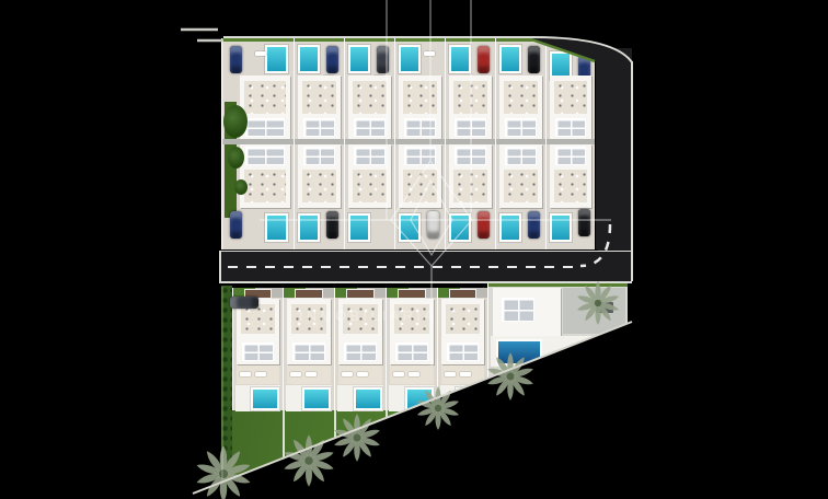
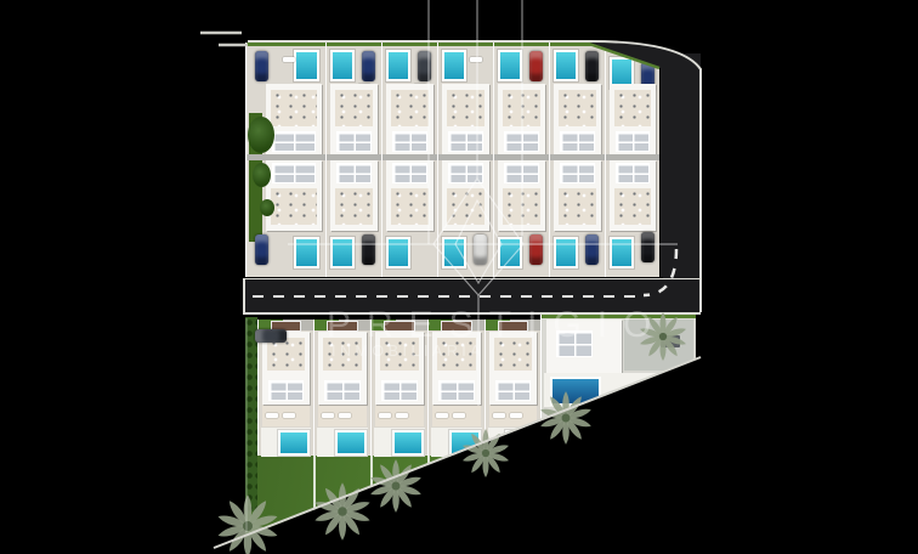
+ PRESTIGIO
  INMOBILIARIA
